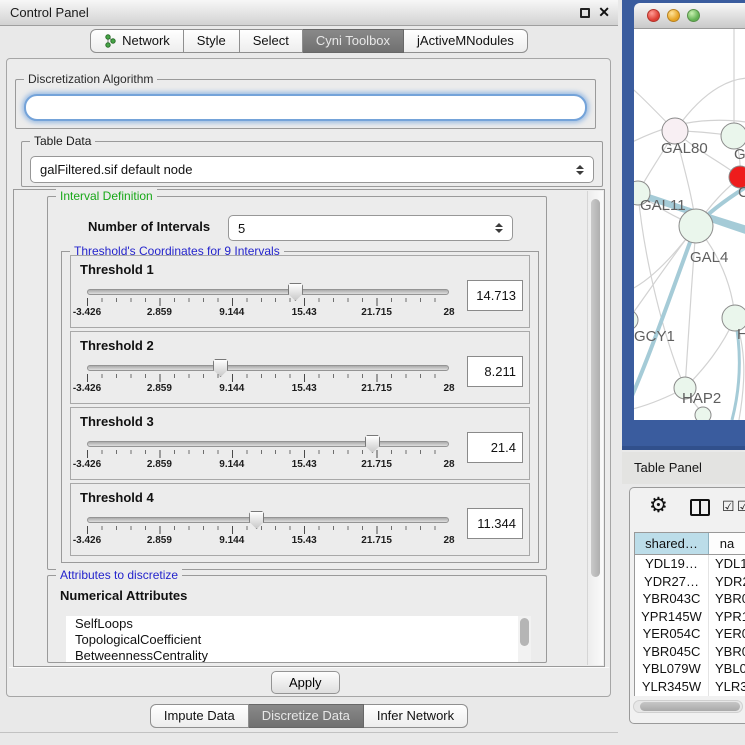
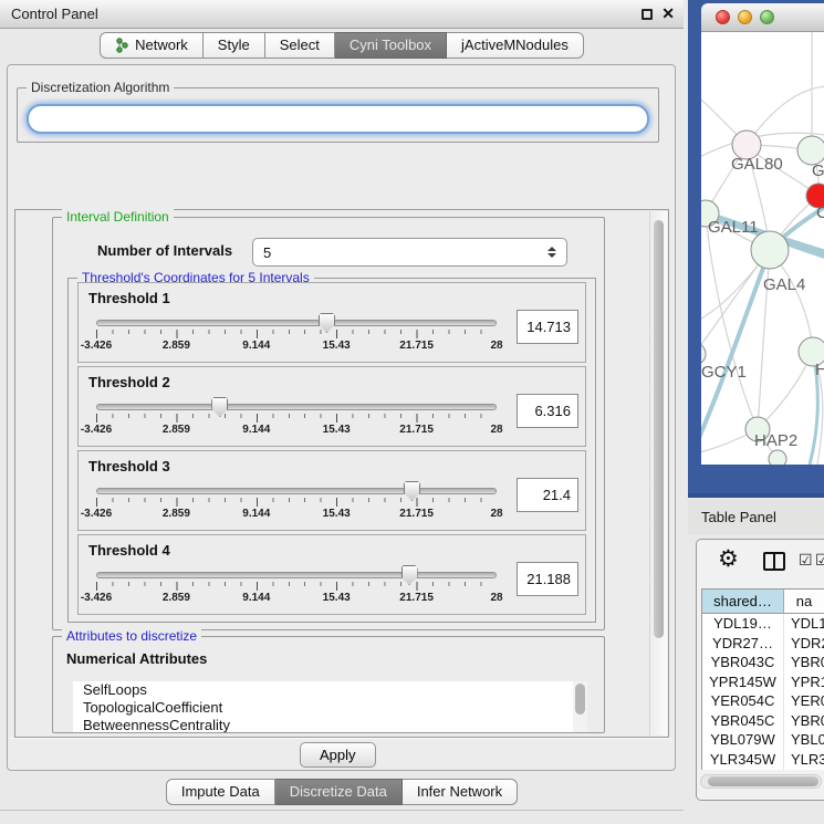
  Control Panel
  ✕
  Network
  Style
  Select
  Cyni Toolbox
  jActiveMNodules
  Discretization Algorithm
- Table Data
- galFiltered.sif default node
  Interval Definition
  Number of Intervals
  5
- Threshold's Coordinates for 9 Intervals
+ Threshold's Coordinates for 5 Intervals
  Threshold 1
  -3.426
  2.859
  9.144
  15.43
  21.715
  28
  14.713
  Threshold 2
  -3.426
  2.859
  9.144
  15.43
  21.715
  28
- 8.211
+ 6.316
  Threshold 3
  -3.426
  2.859
  9.144
  15.43
  21.715
  28
  21.4
  Threshold 4
  -3.426
  2.859
  9.144
  15.43
  21.715
  28
- 11.344
+ 21.188
  Attributes to discretize
  Numerical Attributes
  SelfLoops
  TopologicalCoefficient
  BetweennessCentrality
  Apply
  Impute Data
  Discretize Data
  Infer Network
  GAL80
  C
  GAL11
  GAL4
  GCY1
  H
  HAP2
  Table Panel
  ⚙
  ☑
  ☑
  shared…
  na
  YDL19…
  YDL1
  YDR27…
  YDR
  YBR043C
  YBR
  YPR145W
  YPR
  YER054C
  YER
  YBR045C
  YBR
  YBL079W
  YBL0
  YLR345W
  YLR3
